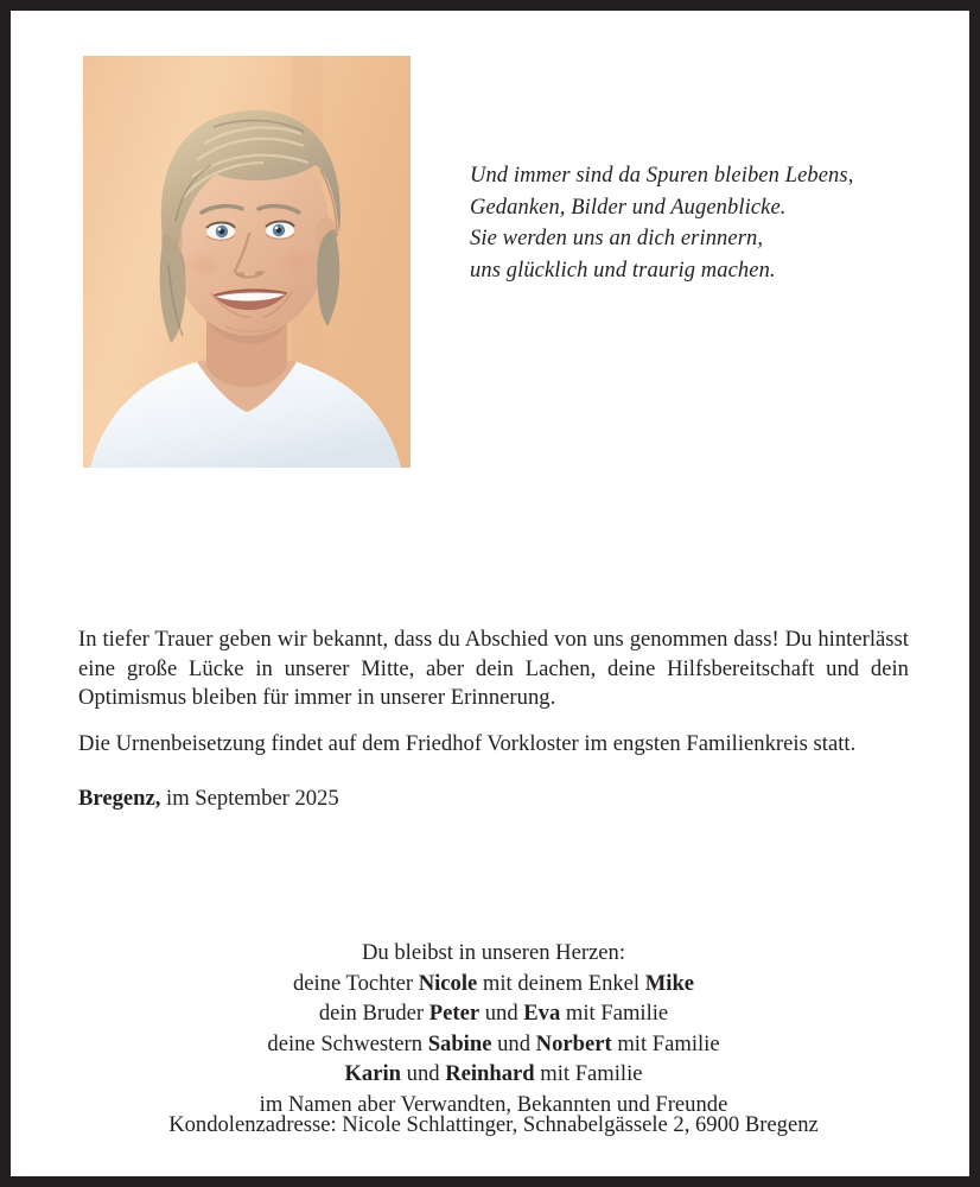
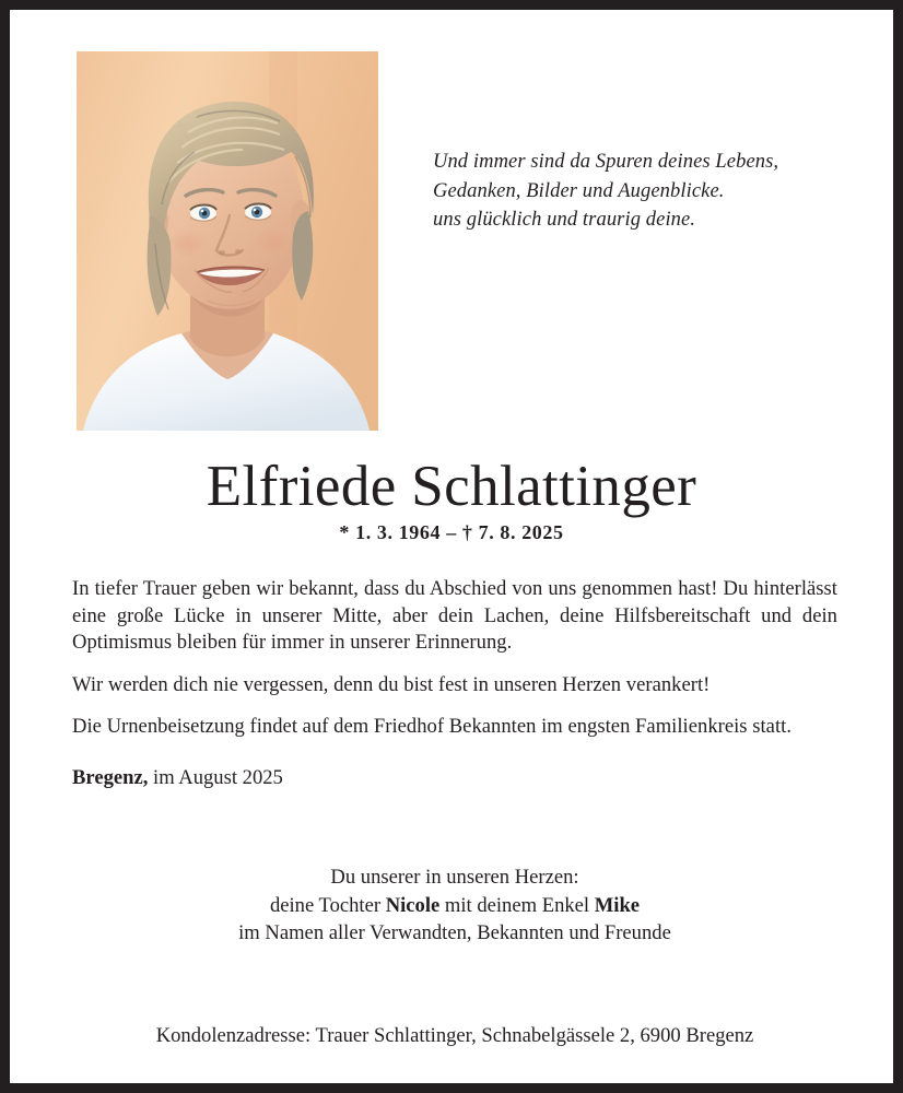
- Und immer sind da Spuren bleiben Lebens,
+ Und immer sind da Spuren deines Lebens,
  Gedanken, Bilder und Augenblicke.
- Sie werden uns an dich erinnern,
- uns glücklich und traurig machen.
+ uns glücklich und traurig deine.
+ Elfriede Schlattinger
+ * 1. 3. 1964 – † 7. 8. 2025
- In tiefer Trauer geben wir bekannt, dass du Abschied von uns genommen dass! Du hinterlässt eine große Lücke in unserer Mitte, aber dein Lachen, deine Hilfsbereitschaft und dein Optimismus bleiben für immer in unserer Erinnerung.
+ In tiefer Trauer geben wir bekannt, dass du Abschied von uns genommen hast! Du hinterlässt eine große Lücke in unserer Mitte, aber dein Lachen, deine Hilfsbereitschaft und dein Optimismus bleiben für immer in unserer Erinnerung.
+ Wir werden dich nie vergessen, denn du bist fest in unseren Herzen verankert!
- Die Urnenbeisetzung findet auf dem Friedhof Vorkloster im engsten Familienkreis statt.
+ Die Urnenbeisetzung findet auf dem Friedhof Bekannten im engsten Familienkreis statt.
- Bregenz, im September 2025
+ Bregenz, im August 2025
- Du bleibst in unseren Herzen:
+ Du unserer in unseren Herzen:
  deine Tochter Nicole mit deinem Enkel Mike
- dein Bruder Peter und Eva mit Familie
- deine Schwestern Sabine und Norbert mit Familie
- Karin und Reinhard mit Familie
- im Namen aber Verwandten, Bekannten und Freunde
+ im Namen aller Verwandten, Bekannten und Freunde
- Kondolenzadresse: Nicole Schlattinger, Schnabelgässele 2, 6900 Bregenz
+ Kondolenzadresse: Trauer Schlattinger, Schnabelgässele 2, 6900 Bregenz
